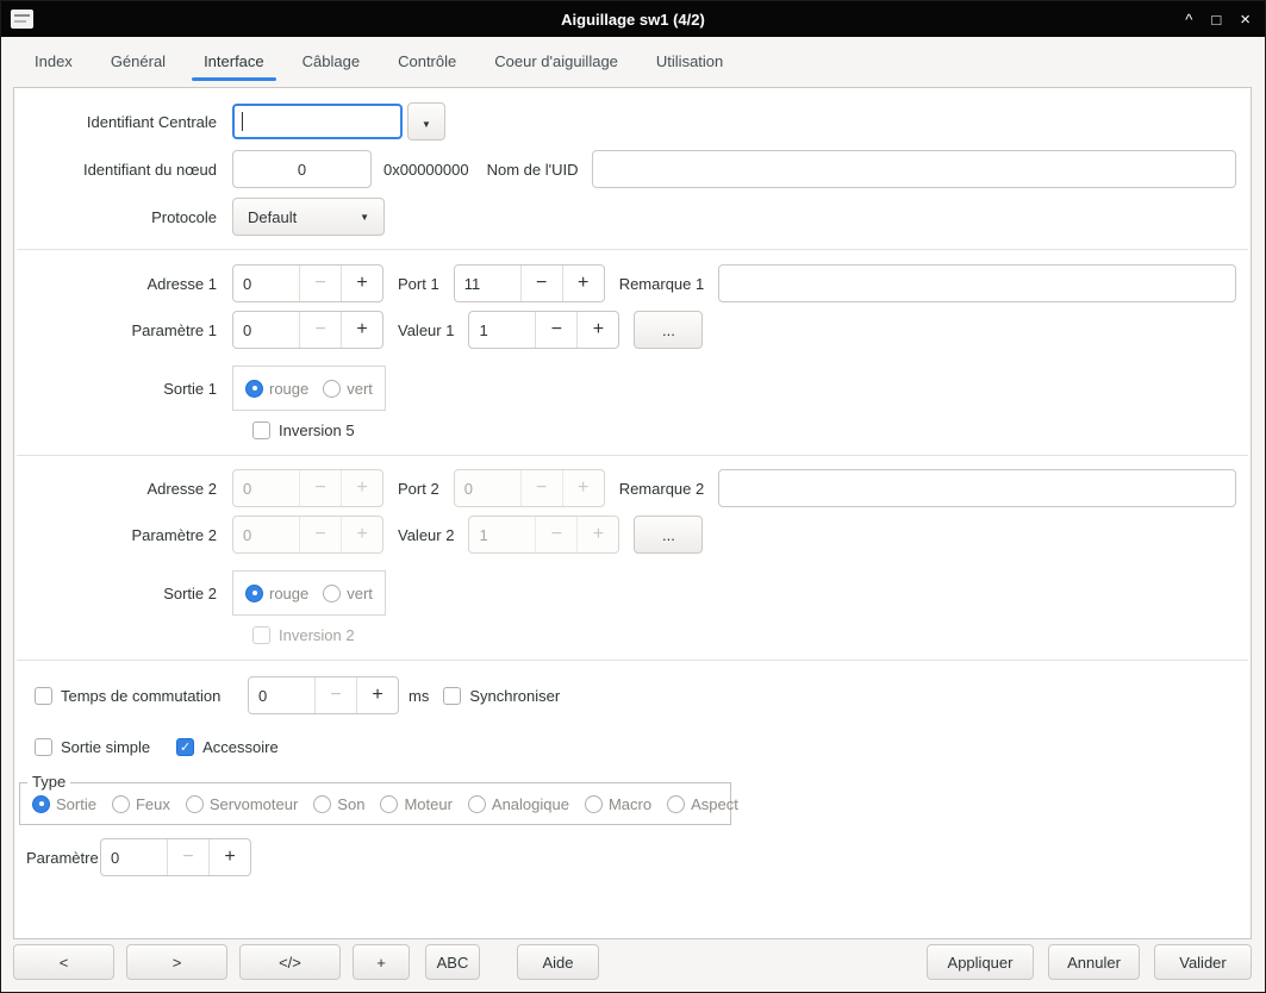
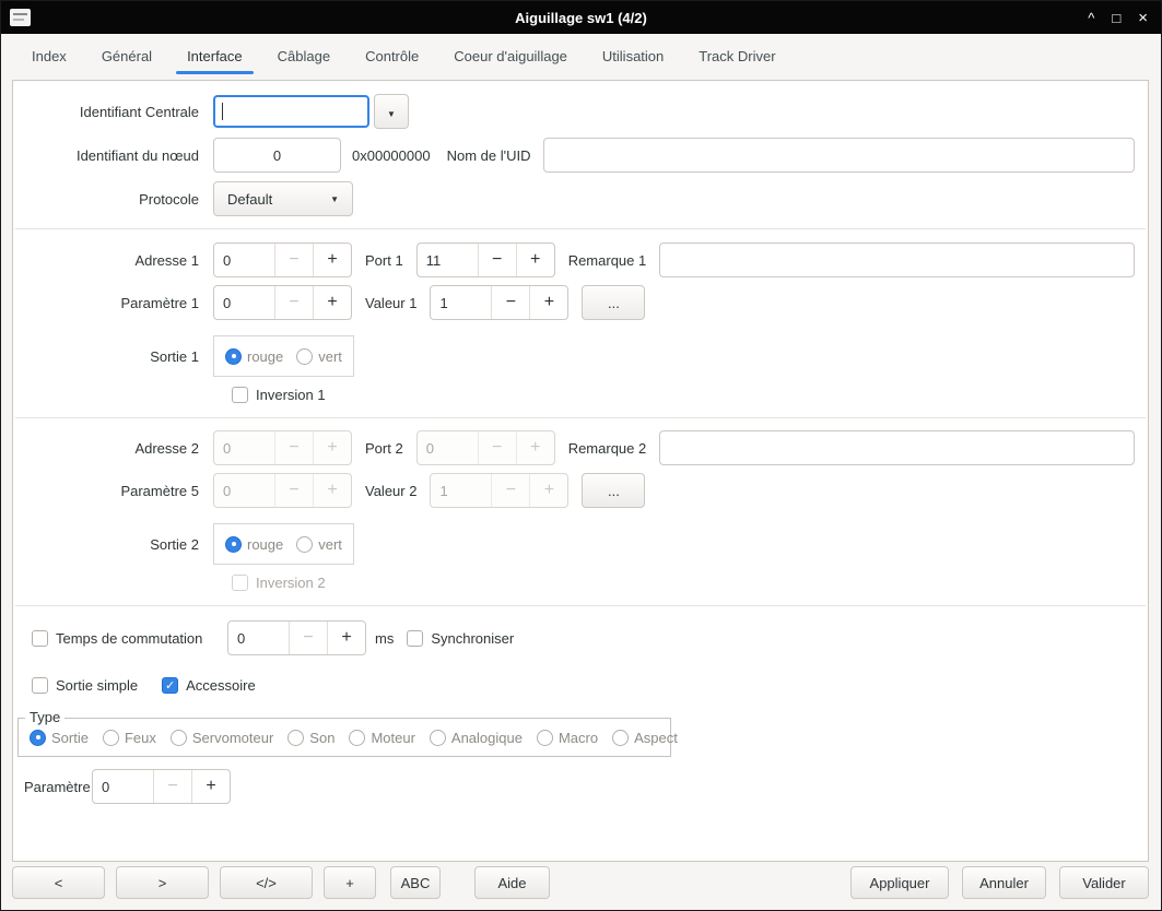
  Aiguillage sw1 (4/2)
  ^
  □
  ×
  Index
  Général
  Interface
  Câblage
  Contrôle
  Coeur d'aiguillage
  Utilisation
+ Track Driver
  Identifiant Centrale
  ▼
  Identifiant du nœud
  0
  0x00000000
  Nom de l'UID
  Protocole
  Default
  ▼
  Adresse 1
  0
  −
  +
  Port 1
  11
  −
  +
  Remarque 1
  Paramètre 1
  0
  −
  +
  Valeur 1
  1
  −
  +
  ...
  Sortie 1
  rouge
  vert
- Inversion 5
+ Inversion 1
  Adresse 2
  0
  −
  +
  Port 2
  0
  −
  +
  Remarque 2
- Paramètre 2
+ Paramètre 5
  0
  −
  +
  Valeur 2
  1
  −
  +
  ...
  Sortie 2
  rouge
  vert
  Inversion 2
  Temps de commutation
  0
  −
  +
  ms
  Synchroniser
  Sortie simple
  ✓
  Accessoire
  Type
  Sortie
  Feux
  Servomoteur
  Son
  Moteur
  Analogique
  Macro
  Aspect
  Paramètre
  0
  −
  +
  <
  >
  </>
  +
  ABC
  Aide
  Appliquer
  Annuler
  Valider
